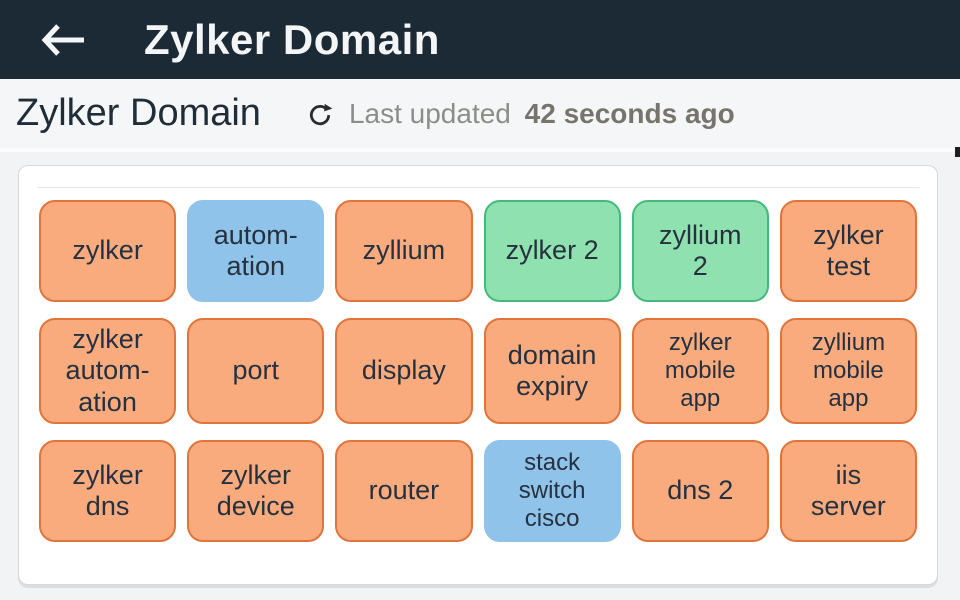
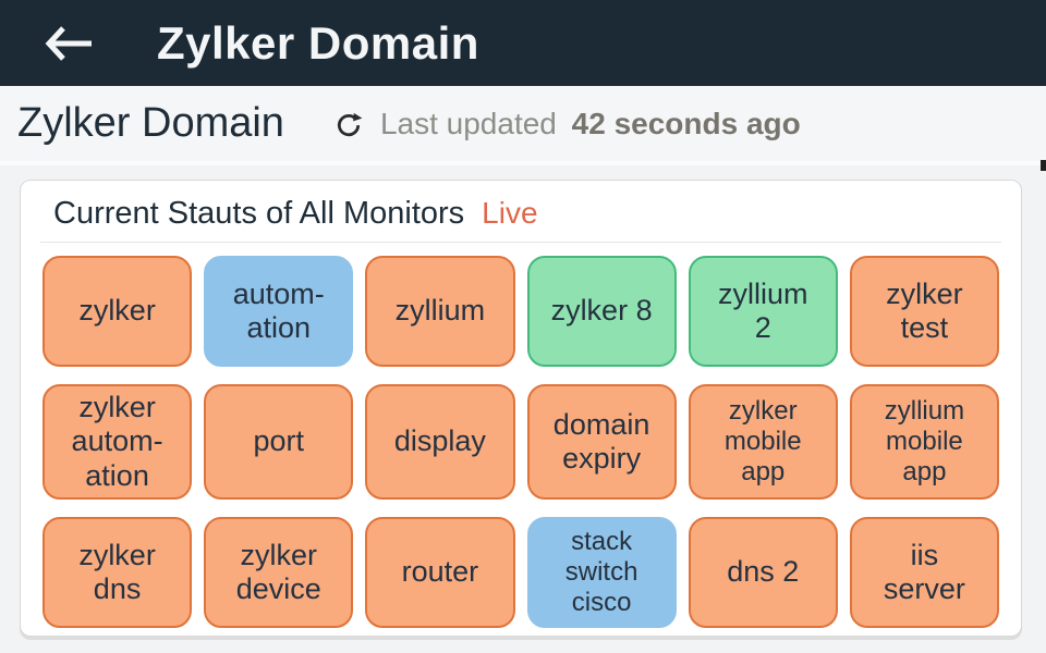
  Zylker Domain
  Zylker Domain
  Last updated 42 seconds ago
+ Current Stauts of All Monitors
+ Live
  zylker
  autom-
  ation
  zyllium
- zylker 2
+ zylker 8
  zyllium
  2
  zylker
  test
  zylker
  autom-
  ation
  port
  display
  domain
  expiry
  zylker
  mobile
  app
  zyllium
  mobile
  app
  zylker
  dns
  zylker
  device
  router
  stack
  switch
  cisco
  dns 2
  iis
  server
